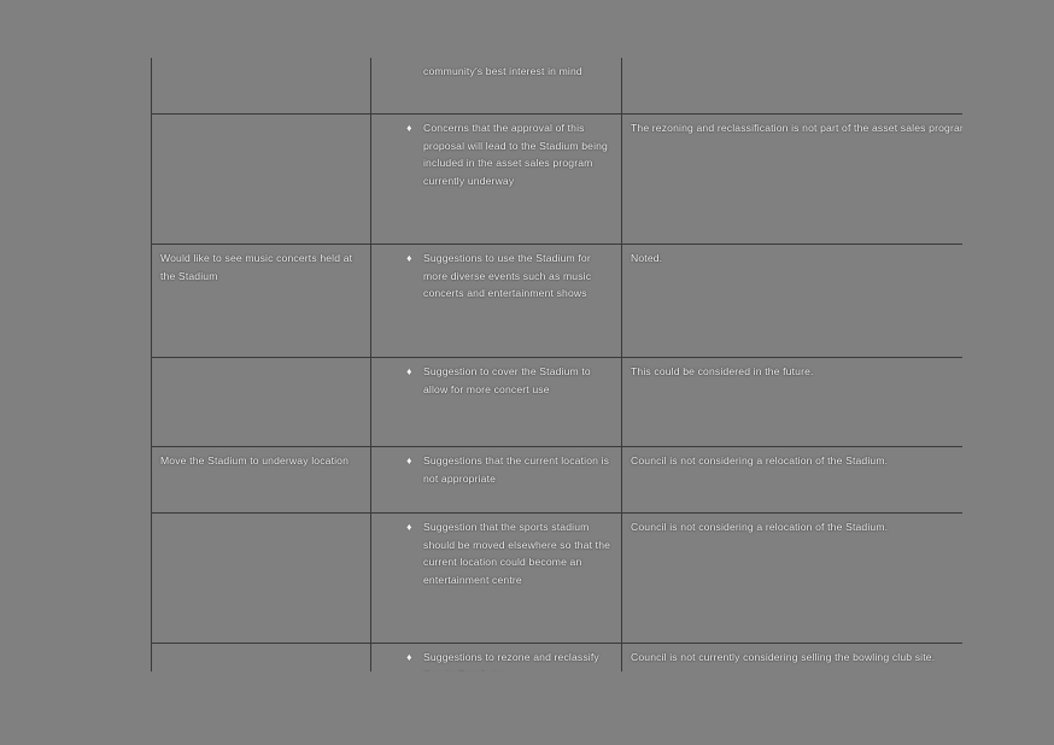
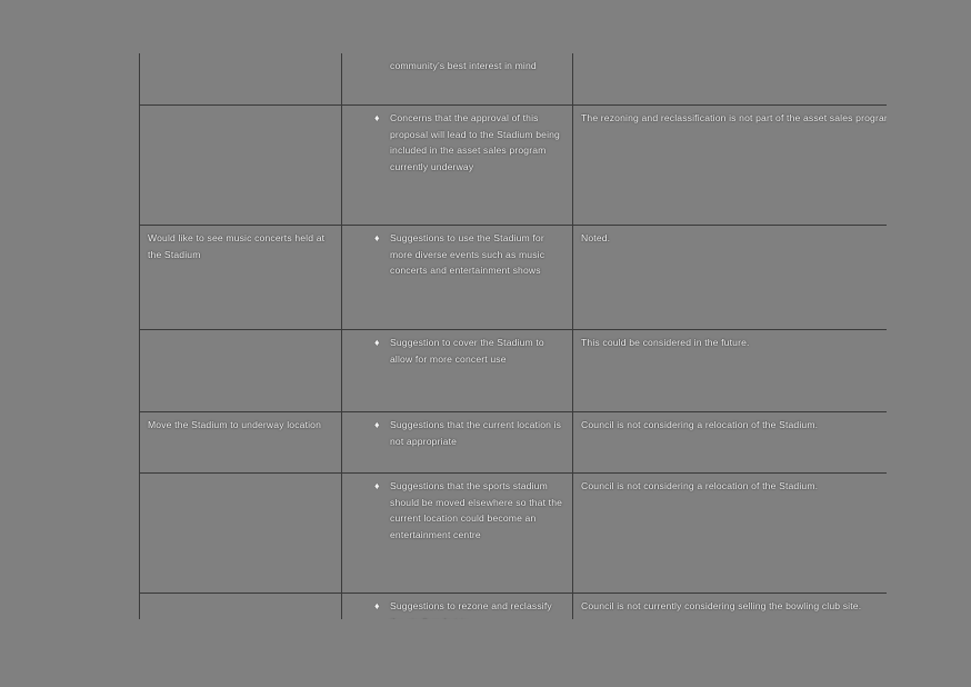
  	community’s best interest in mind
  	♦ Concerns that the approval of this proposal will lead to the Stadium being included in the asset sales program currently underway	The rezoning and reclassification is not part of the asset sales progra
  Would like to see music concerts held at the Stadium	♦ Suggestions to use the Stadium for more diverse events such as music concerts and entertainment shows	Noted.
  	♦ Suggestion to cover the Stadium to allow for more concert use	This could be considered in the future.
  Move the Stadium to underway location	♦ Suggestions that the current location is not appropriate	Council is not considering a relocation of the Stadium.
- 	♦ Suggestion that the sports stadium should be moved elsewhere so that the current location could become an entertainment centre	Council is not considering a relocation of the Stadium.
+ 	♦ Suggestions that the sports stadium should be moved elsewhere so that the current location could become an entertainment centre	Council is not considering a relocation of the Stadium.
  	♦ Suggestions to rezone and reclassify	Council is not currently considering selling the bowling club site.
